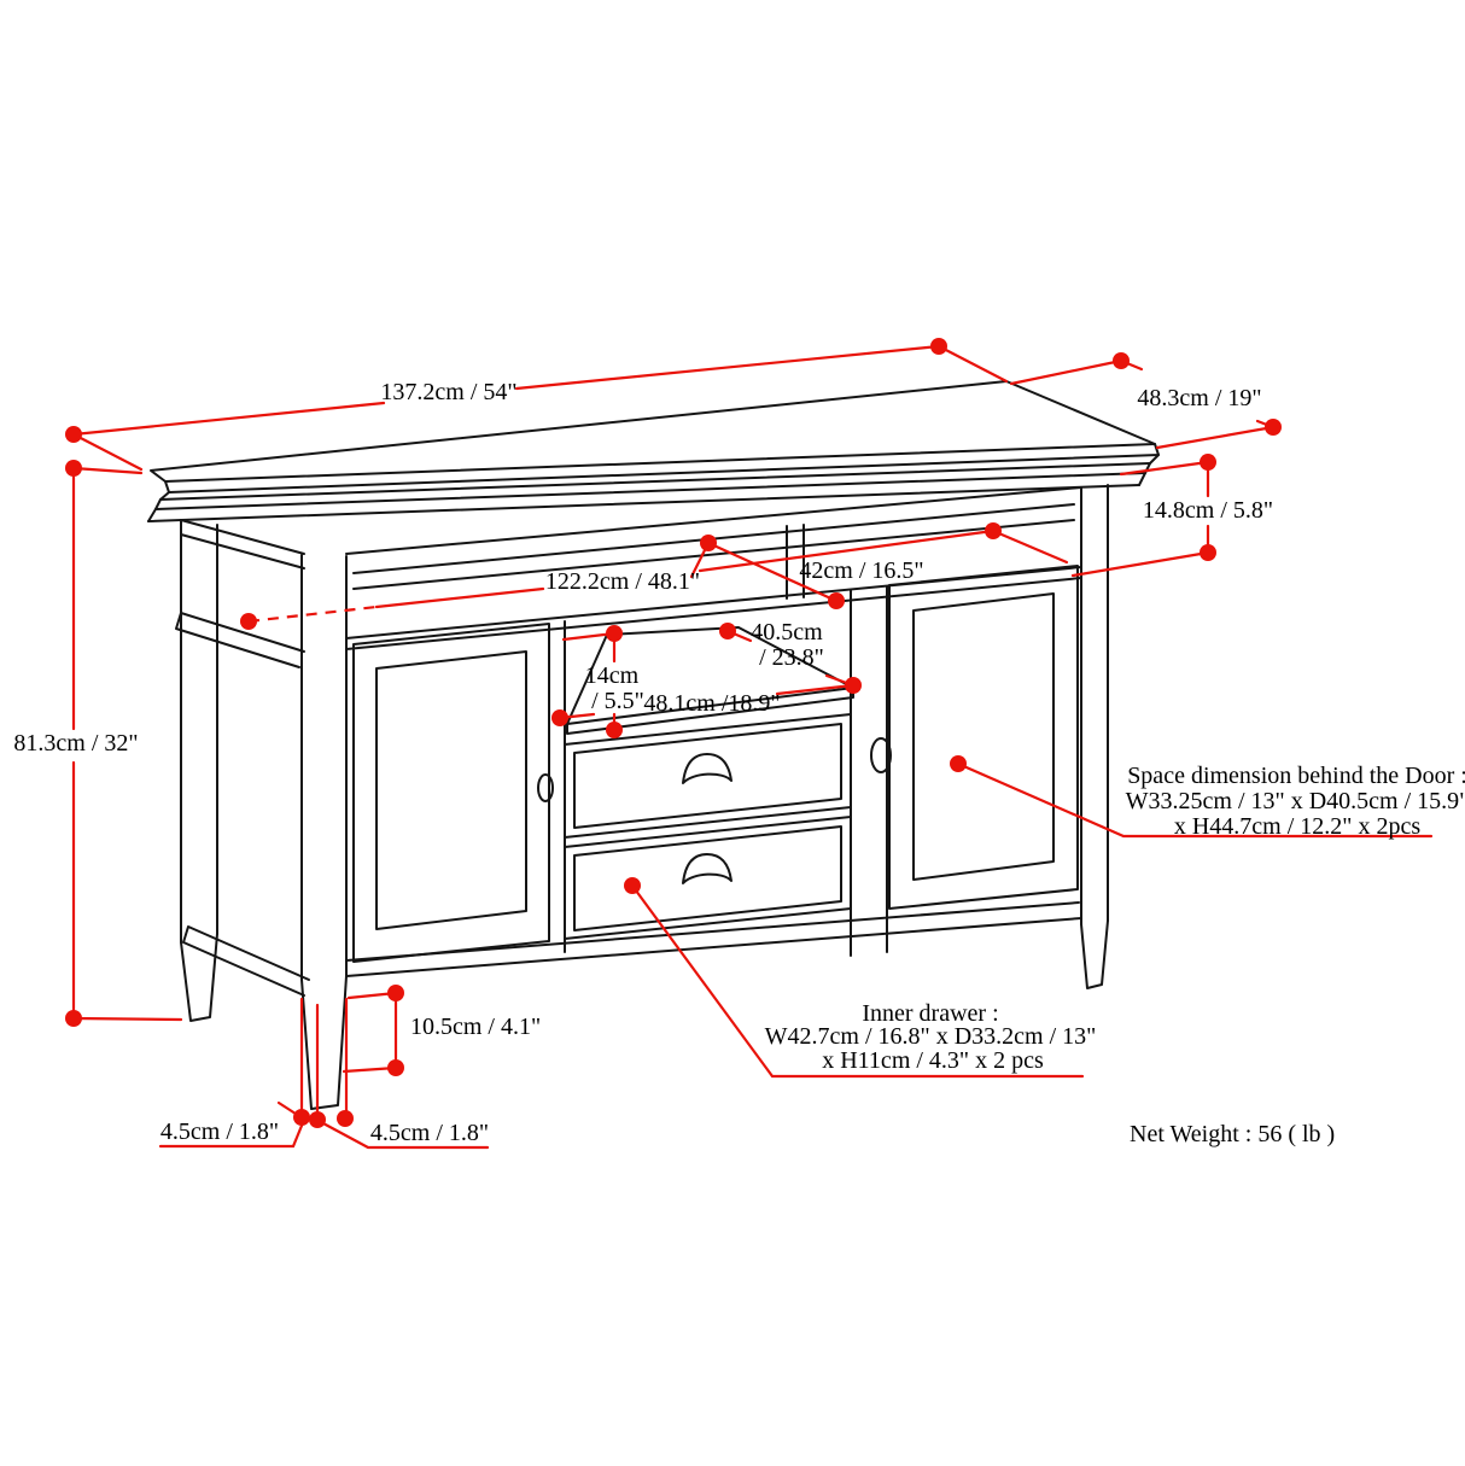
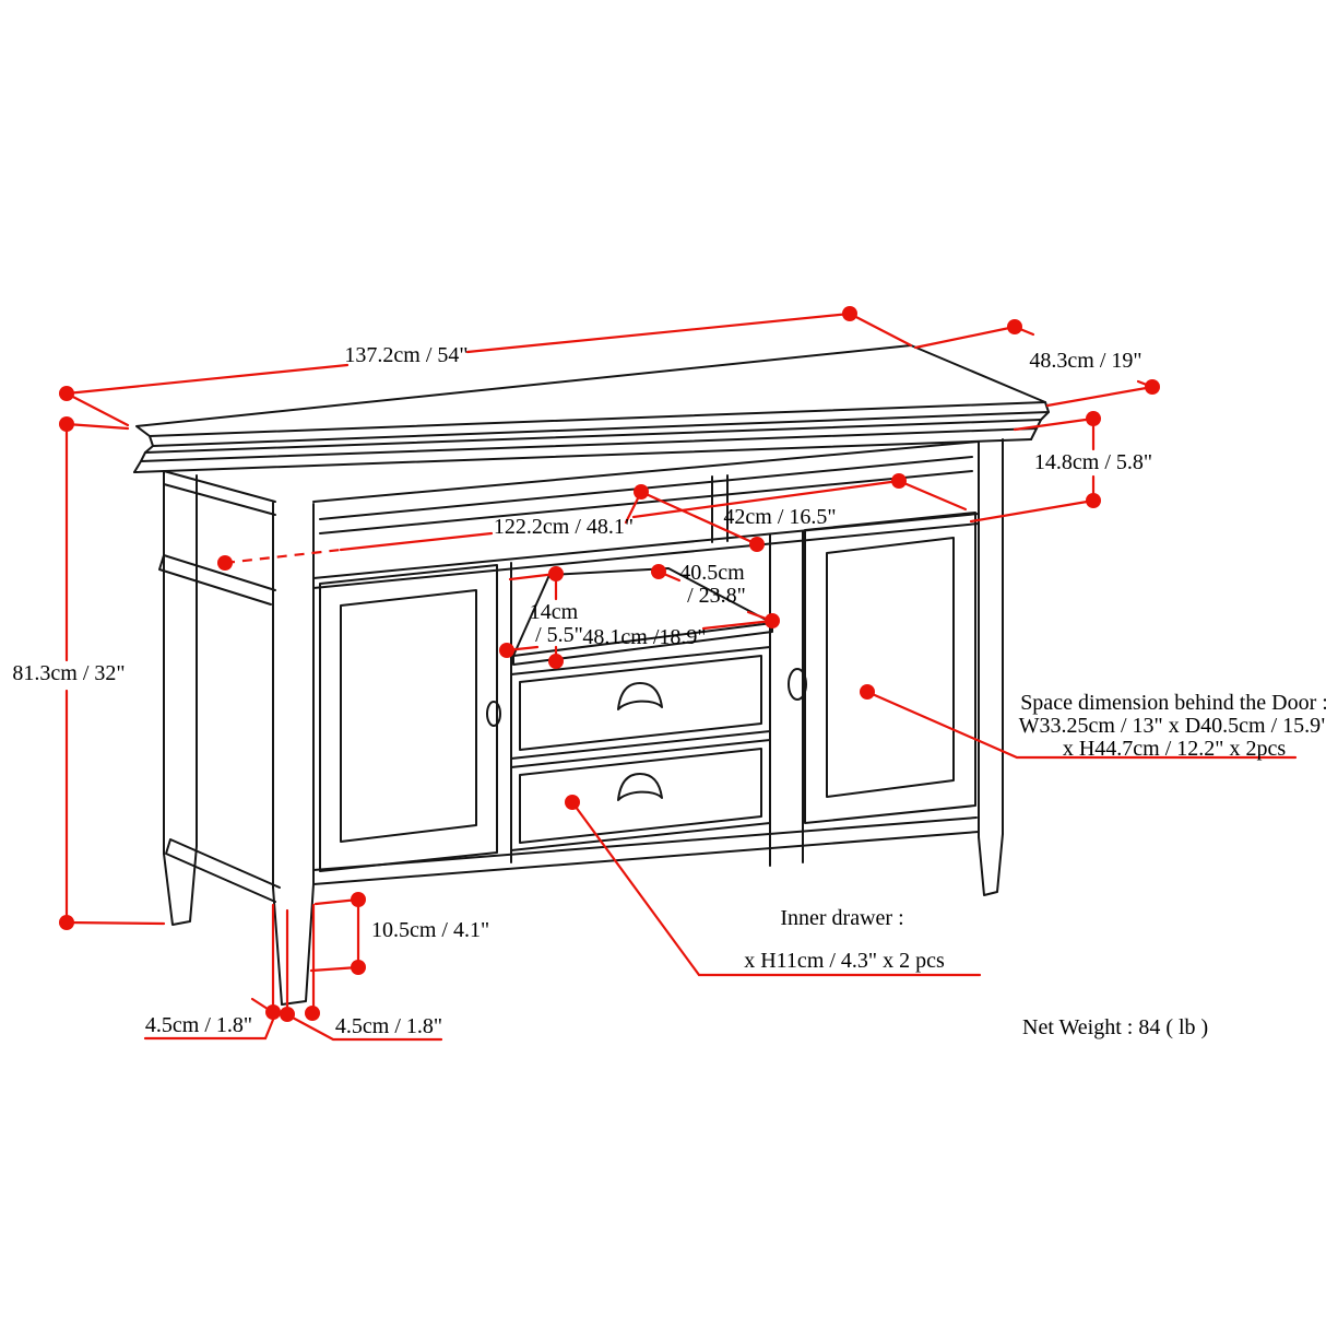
  137.2cm / 54"
  48.3cm / 19"
  14.8cm / 5.8"
  122.2cm / 48.1"
  42cm / 16.5"
  40.5cm
  / 23.8"
  14cm
  / 5.5"
  48.1cm /18.9"
  81.3cm / 32"
  10.5cm / 4.1"
  4.5cm / 1.8"
  4.5cm / 1.8"
  Space dimension behind the Door :
  W33.25cm / 13" x D40.5cm / 15.9"
  x H44.7cm / 12.2" x 2pcs
  Inner drawer :
- W42.7cm / 16.8" x D33.2cm / 13"
  x H11cm / 4.3" x 2 pcs
- Net Weight : 56 ( lb )
+ Net Weight : 84 ( lb )
